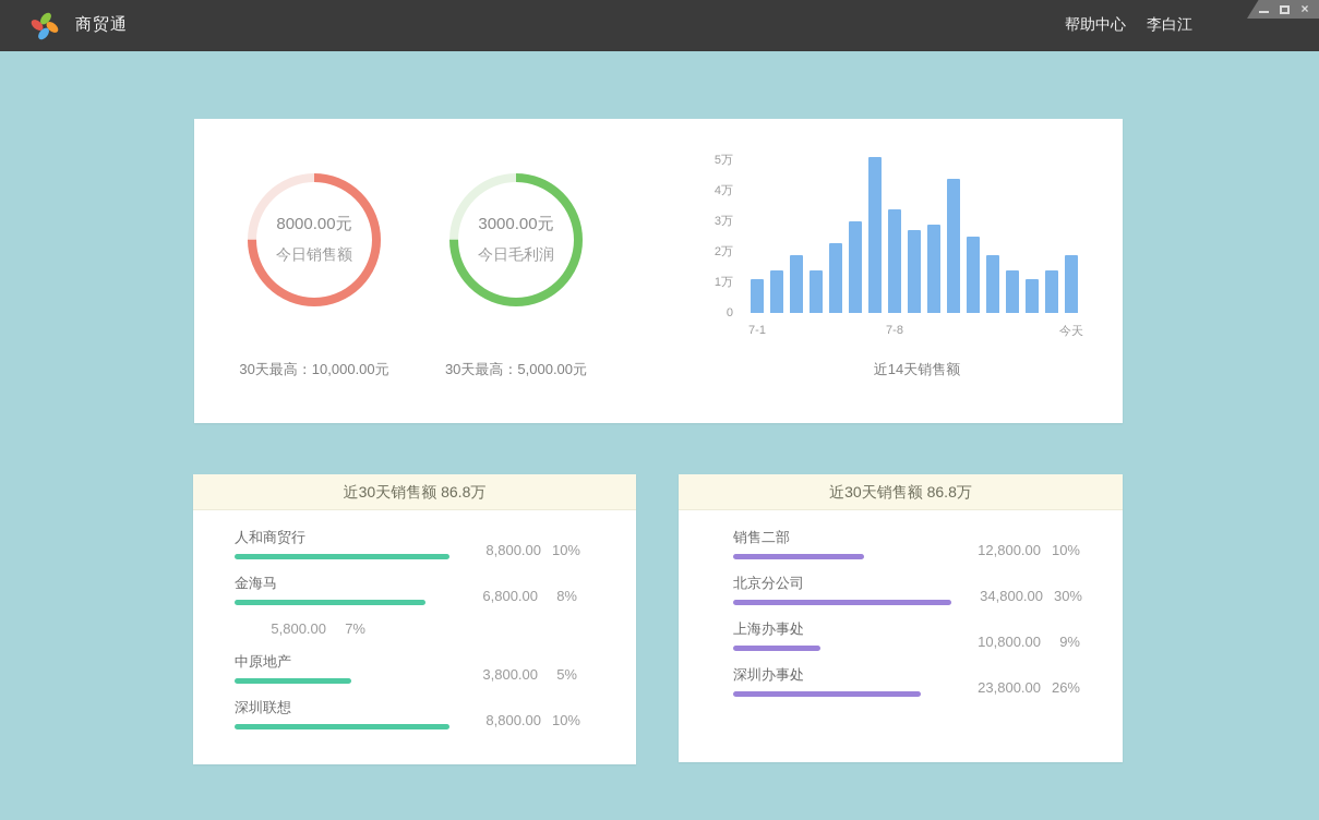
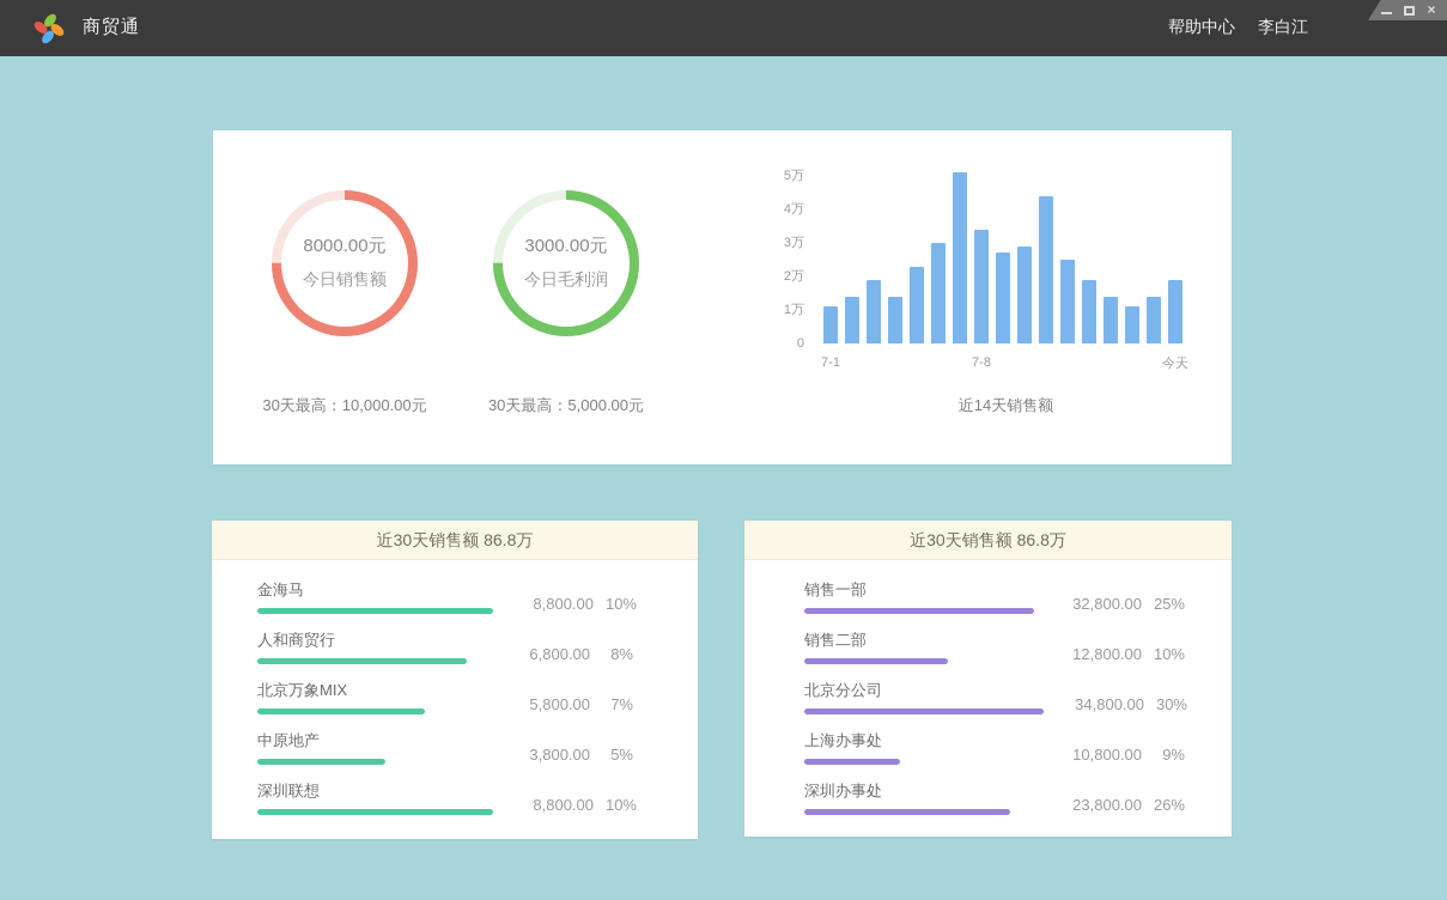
  商贸通
  帮助中心
  李白江
  ×
  8000.00元
  今日销售额
  30天最高：10,000.00元
  3000.00元
  今日毛利润
  30天最高：5,000.00元
  5万
  4万
  3万
  2万
  1万
  0
  7-1
  7-8
  今天
  近14天销售额
  近30天销售额 86.8万
- 人和商贸行
+ 金海马
  8,800.00
  10%
- 金海马
+ 人和商贸行
  6,800.00
  8%
+ 北京万象MIX
  5,800.00
  7%
  中原地产
  3,800.00
  5%
  深圳联想
  8,800.00
  10%
  近30天销售额 86.8万
+ 销售一部
+ 32,800.00
+ 25%
  销售二部
  12,800.00
  10%
  北京分公司
  34,800.00
  30%
  上海办事处
  10,800.00
  9%
  深圳办事处
  23,800.00
  26%
